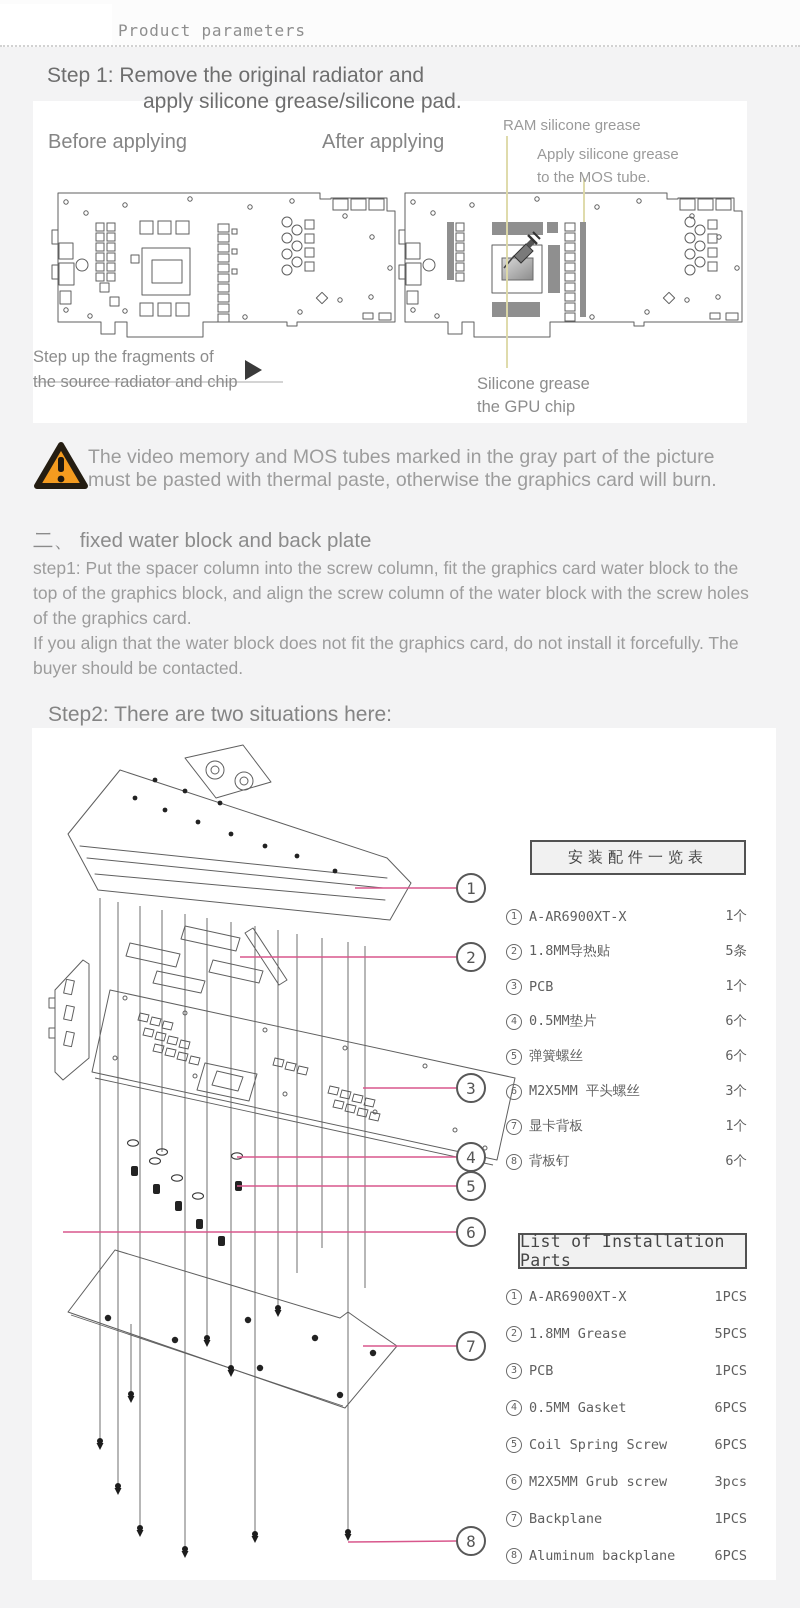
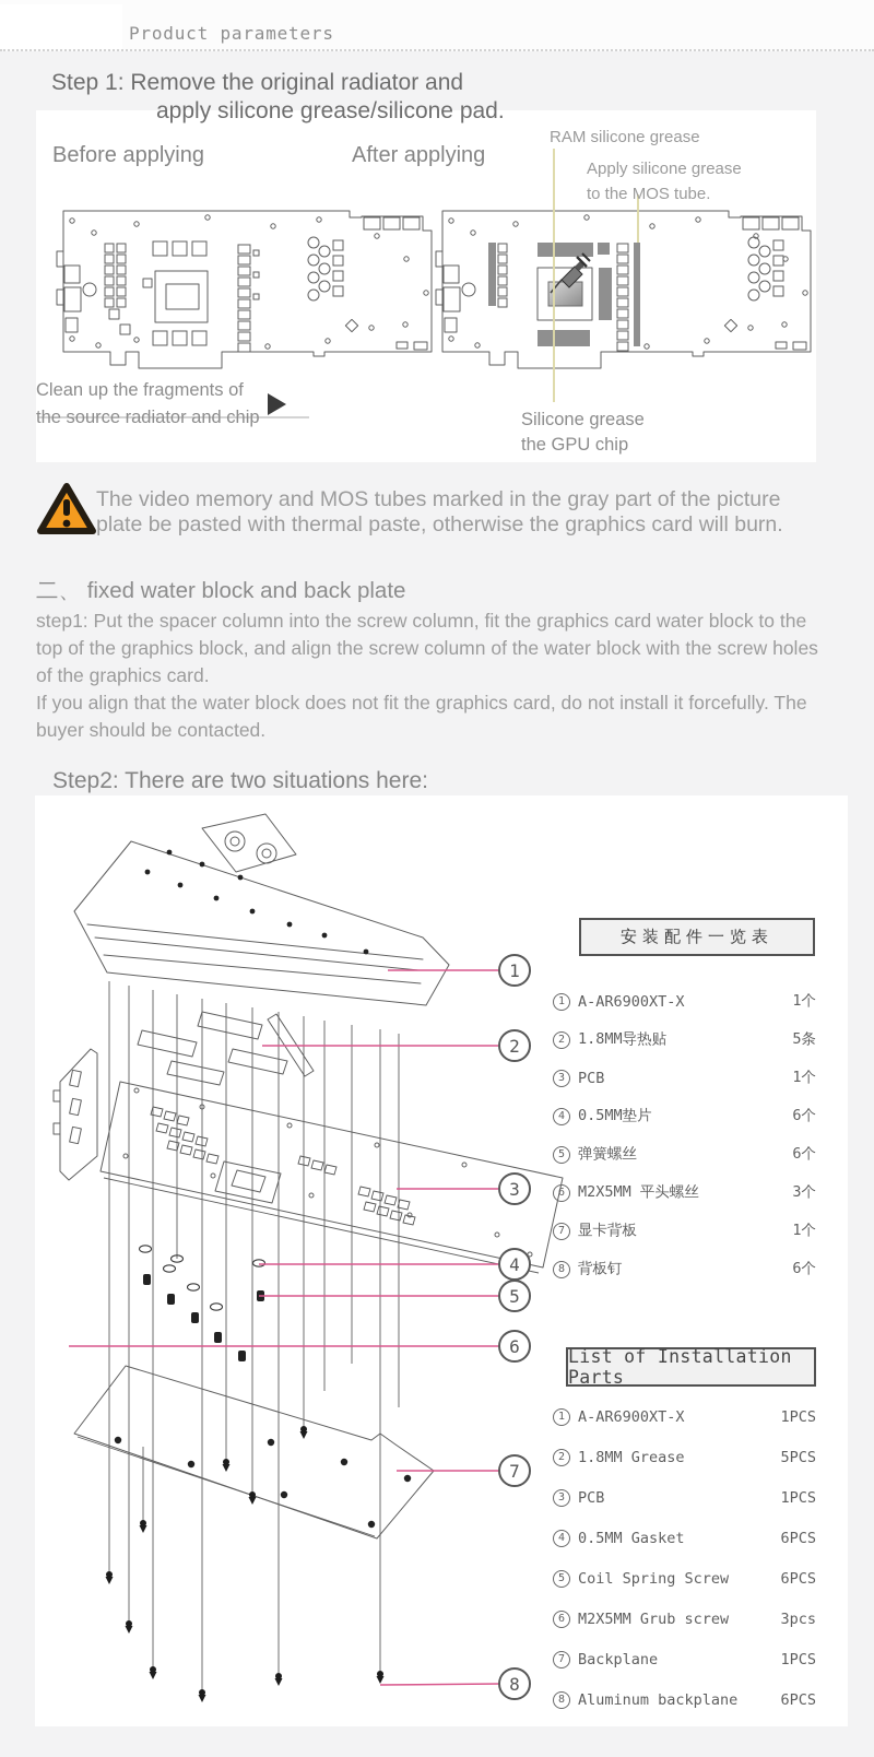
  Product parameters
  Step 1: Remove the original radiator and
  apply silicone grease/silicone pad.
  Before applying
  After applying
  RAM silicone grease
  Apply silicone grease
  to the MOS tube.
- Step up the fragments of
+ Clean up the fragments of
  the source radiator and chip
  Silicone grease
  the GPU chip
- The video memory and MOS tubes marked in the gray part of the picture must be pasted with thermal paste, otherwise the graphics card will burn.
+ The video memory and MOS tubes marked in the gray part of the picture plate be pasted with thermal paste, otherwise the graphics card will burn.
  二、 fixed water block and back plate
  step1: Put the spacer column into the screw column, fit the graphics card water block to the top of the graphics block, and align the screw column of the water block with the screw holes of the graphics card.
  If you align that the water block does not fit the graphics card, do not install it forcefully. The buyer should be contacted.
  Step2: There are two situations here:
  1
  2
  3
  4
  5
  6
  7
  8
  安装配件一览表
  1
  A-AR6900XT-X
  1个
  2
  1.8MM导热贴
  5条
  3
  PCB
  1个
  4
  0.5MM垫片
  6个
  5
  弹簧螺丝
  6个
  6
  M2X5MM 平头螺丝
  3个
  7
  显卡背板
  1个
  8
  背板钉
  6个
  List of Installation Parts
  1
  A-AR6900XT-X
  1PCS
  2
  1.8MM Grease
  5PCS
  3
  PCB
  1PCS
  4
  0.5MM Gasket
  6PCS
  5
  Coil Spring Screw
  6PCS
  6
  M2X5MM Grub screw
  3pcs
  7
  Backplane
  1PCS
  8
  Aluminum backplane
  6PCS
